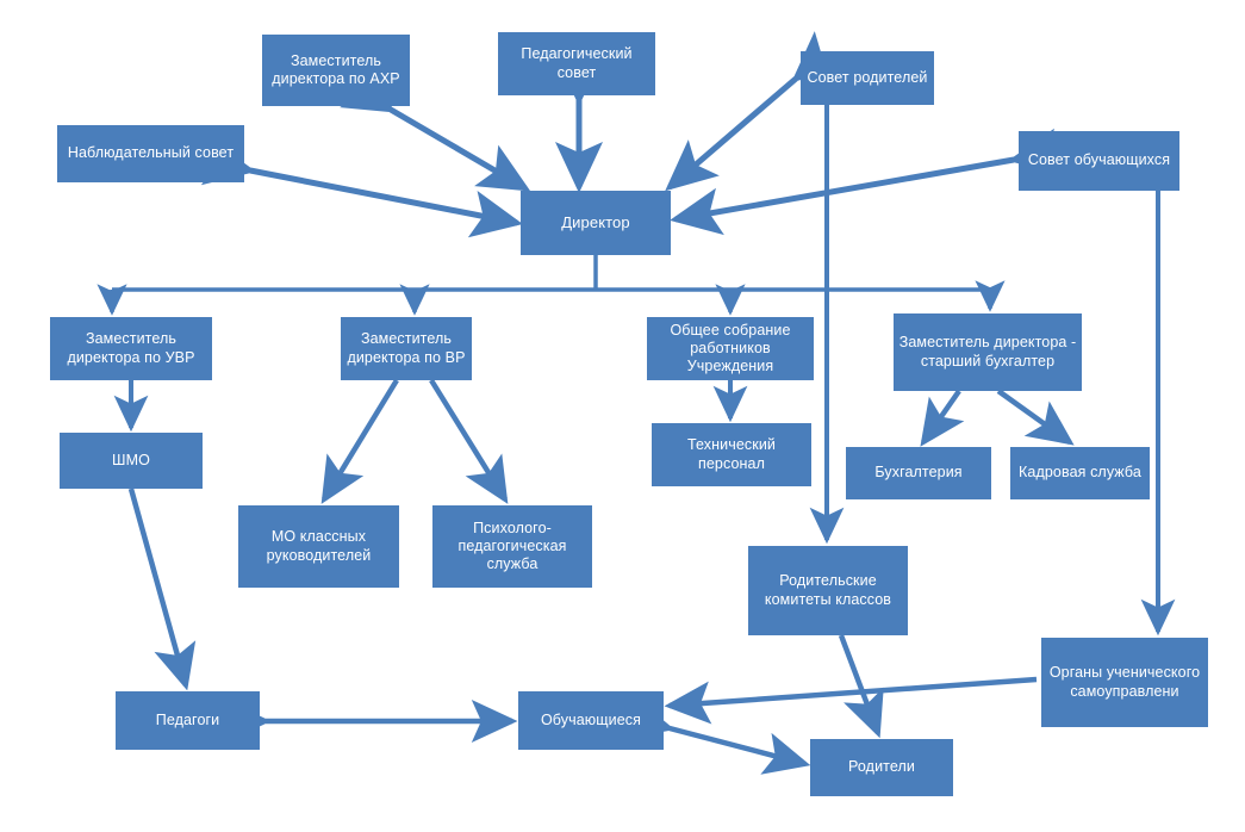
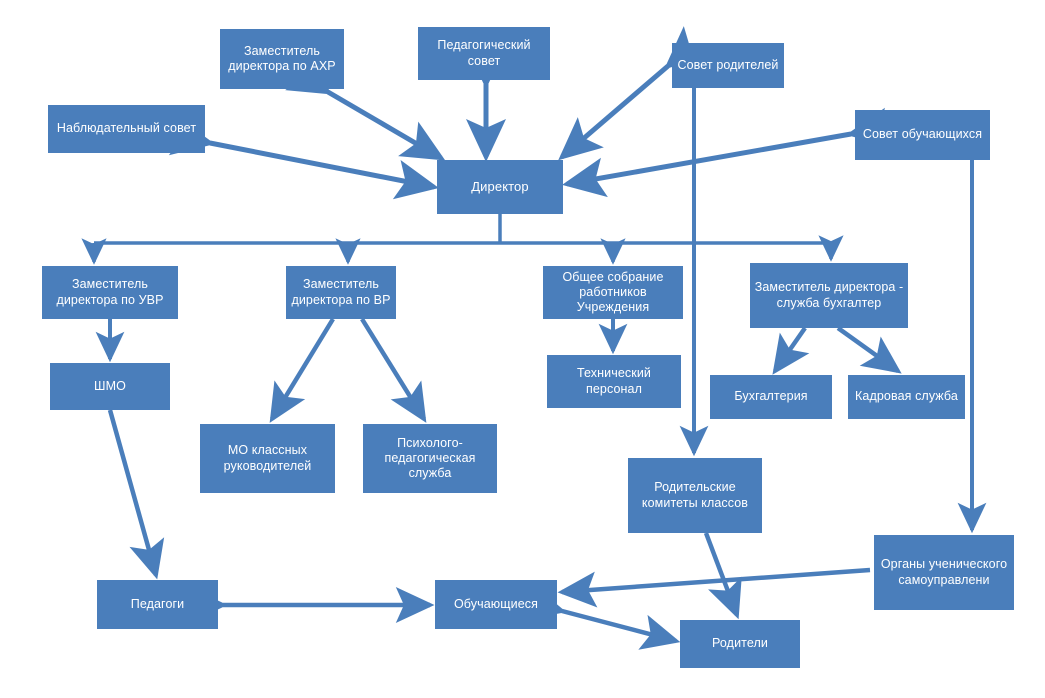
  Заместитель директора по АХР
  Педагогический совет
  Совет родителей
  Наблюдательный совет
  Совет обучающихся
  Директор
  Заместитель директора по УВР
  Заместитель директора по ВР
  Общее собрание работников Учреждения
- Заместитель директора - старший бухгалтер
+ Заместитель директора - служба бухгалтер
  ШМО
  Технический персонал
  Бухгалтерия
  Кадровая служба
  МО классных руководителей
  Психолого-педагогическая служба
  Родительские комитеты классов
  Органы ученического самоуправлени
  Педагоги
  Обучающиеся
  Родители
